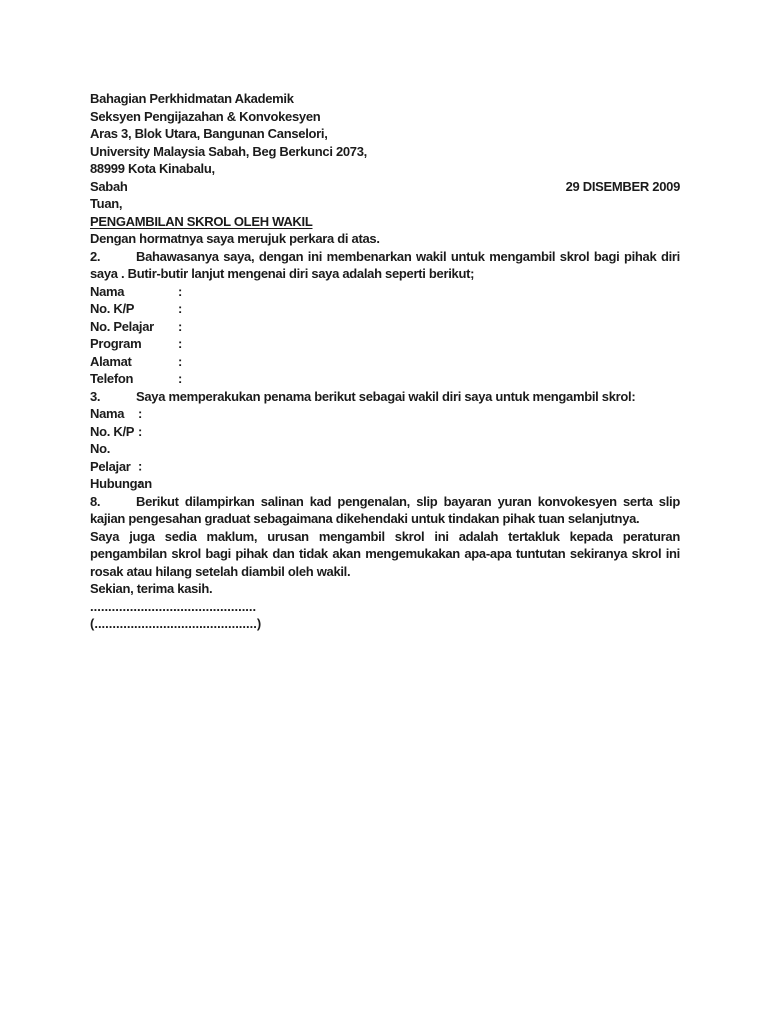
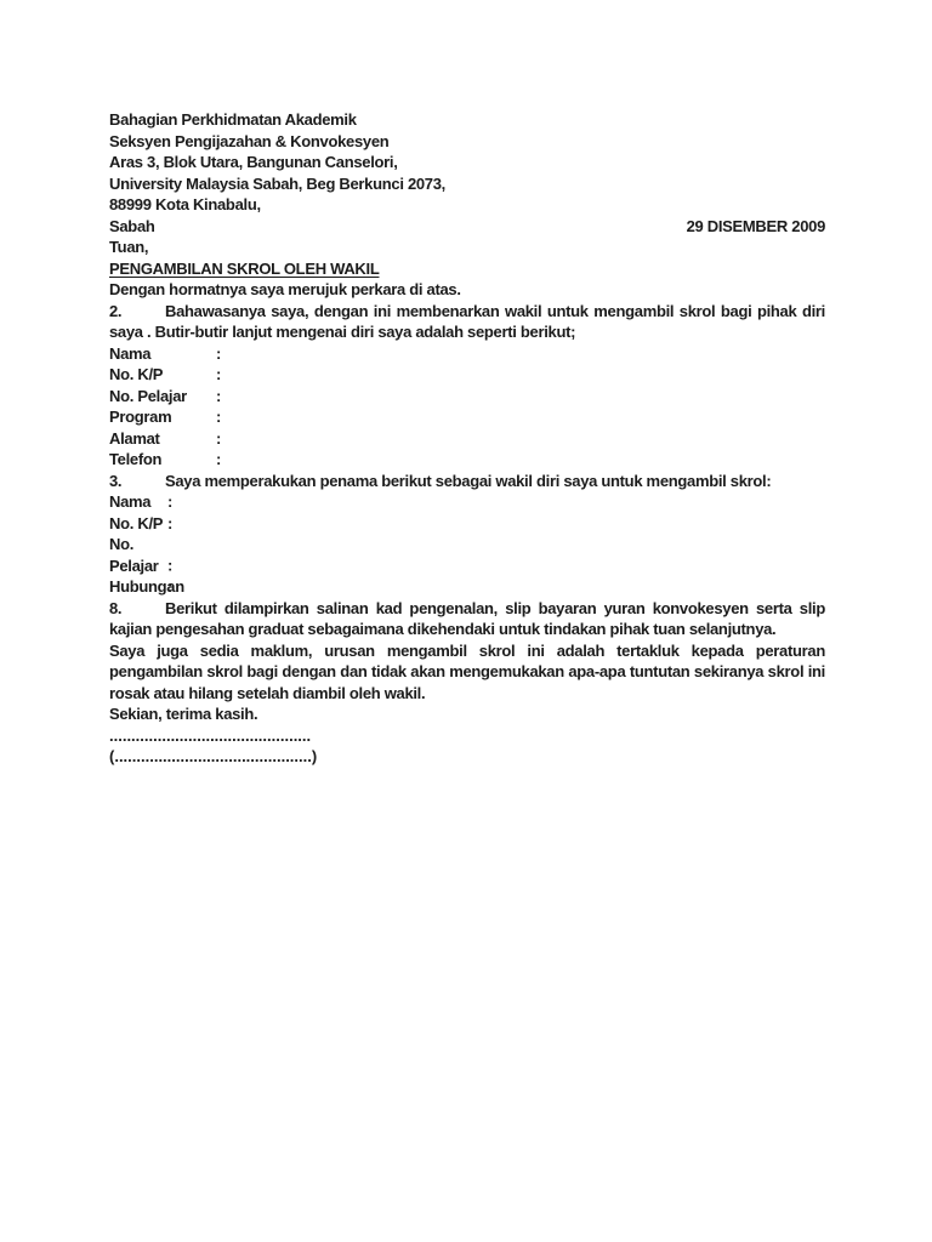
  Bahagian Perkhidmatan Akademik
  Seksyen Pengijazahan & Konvokesyen
  Aras 3, Blok Utara, Bangunan Canselori,
  University Malaysia Sabah, Beg Berkunci 2073,
  88999 Kota Kinabalu,
  Sabah
  29 DISEMBER 2009
  Tuan,
  PENGAMBILAN SKROL OLEH WAKIL
  Dengan hormatnya saya merujuk perkara di atas.
  2. Bahawasanya saya, dengan ini membenarkan wakil untuk mengambil skrol bagi pihak diri saya . Butir-butir lanjut mengenai diri saya adalah seperti berikut;
  Nama :
  No. K/P :
  No. Pelajar :
  Program :
  Alamat :
  Telefon :
  3. Saya memperakukan penama berikut sebagai wakil diri saya untuk mengambil skrol:
  Nama :
  No. K/P :
  No. Pelajar :
  Hubungn:
  8. Berikut dilampirkan salinan kad pengenalan, slip bayaran yuran konvokesyen serta slip kajian pengesahan graduat sebagaimana dikehendaki untuk tindakan pihak tuan selanjutnya.
- Saya juga sedia maklum, urusan mengambil skrol ini adalah tertakluk kepada peraturan pengambilan skrol bagi pihak dan tidak akan mengemukakan apa-apa tuntutan sekiranya skrol ini rosak atau hilang setelah diambil oleh wakil.
+ Saya juga sedia maklum, urusan mengambil skrol ini adalah tertakluk kepada peraturan pengambilan skrol bagi dengan dan tidak akan mengemukakan apa-apa tuntutan sekiranya skrol ini rosak atau hilang setelah diambil oleh wakil.
  Sekian, terima kasih.
  ..............................................
  (.............................................)
